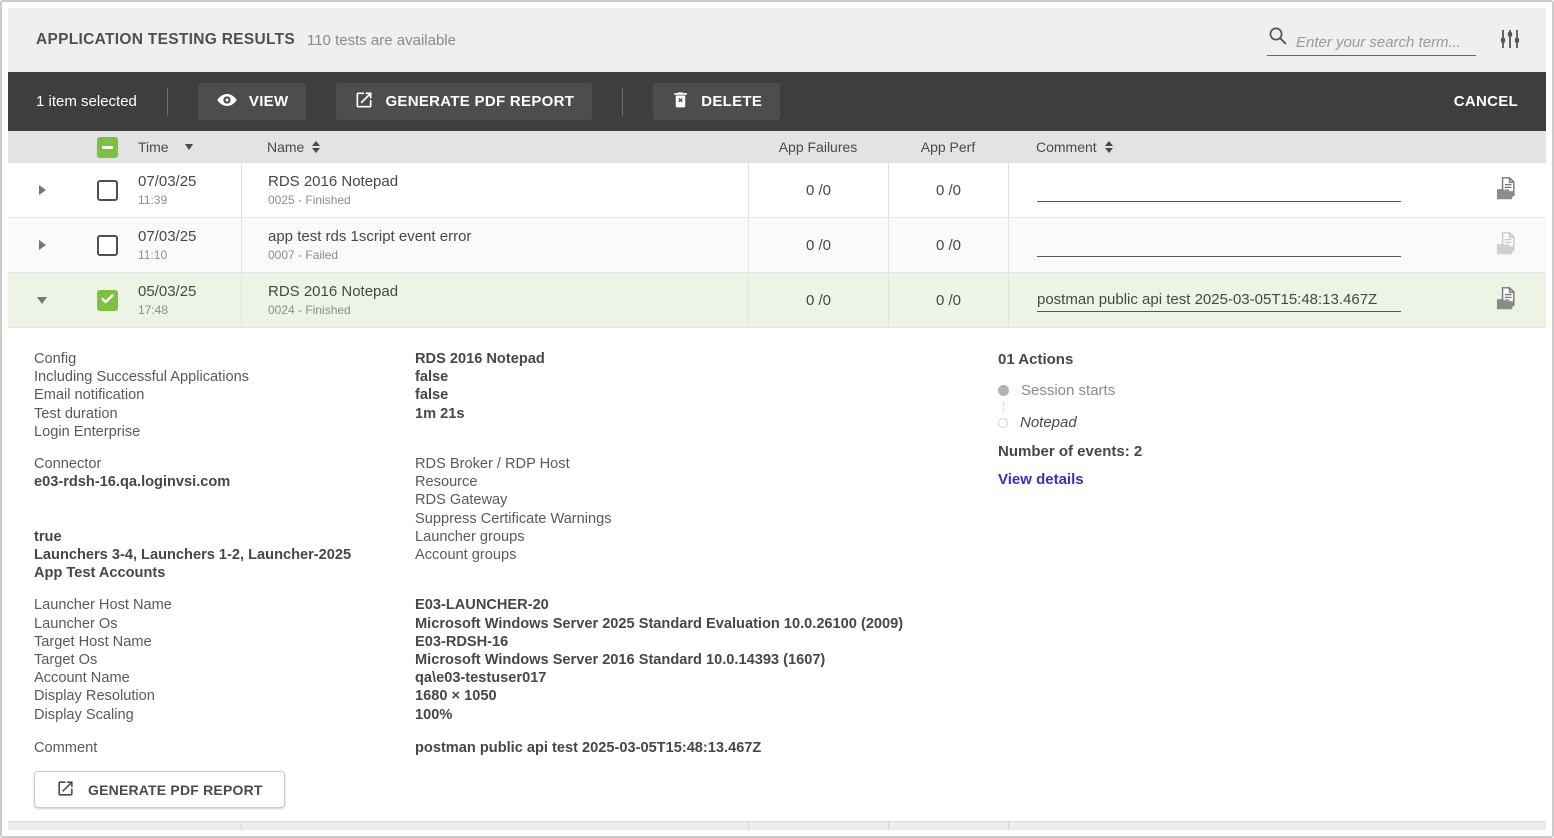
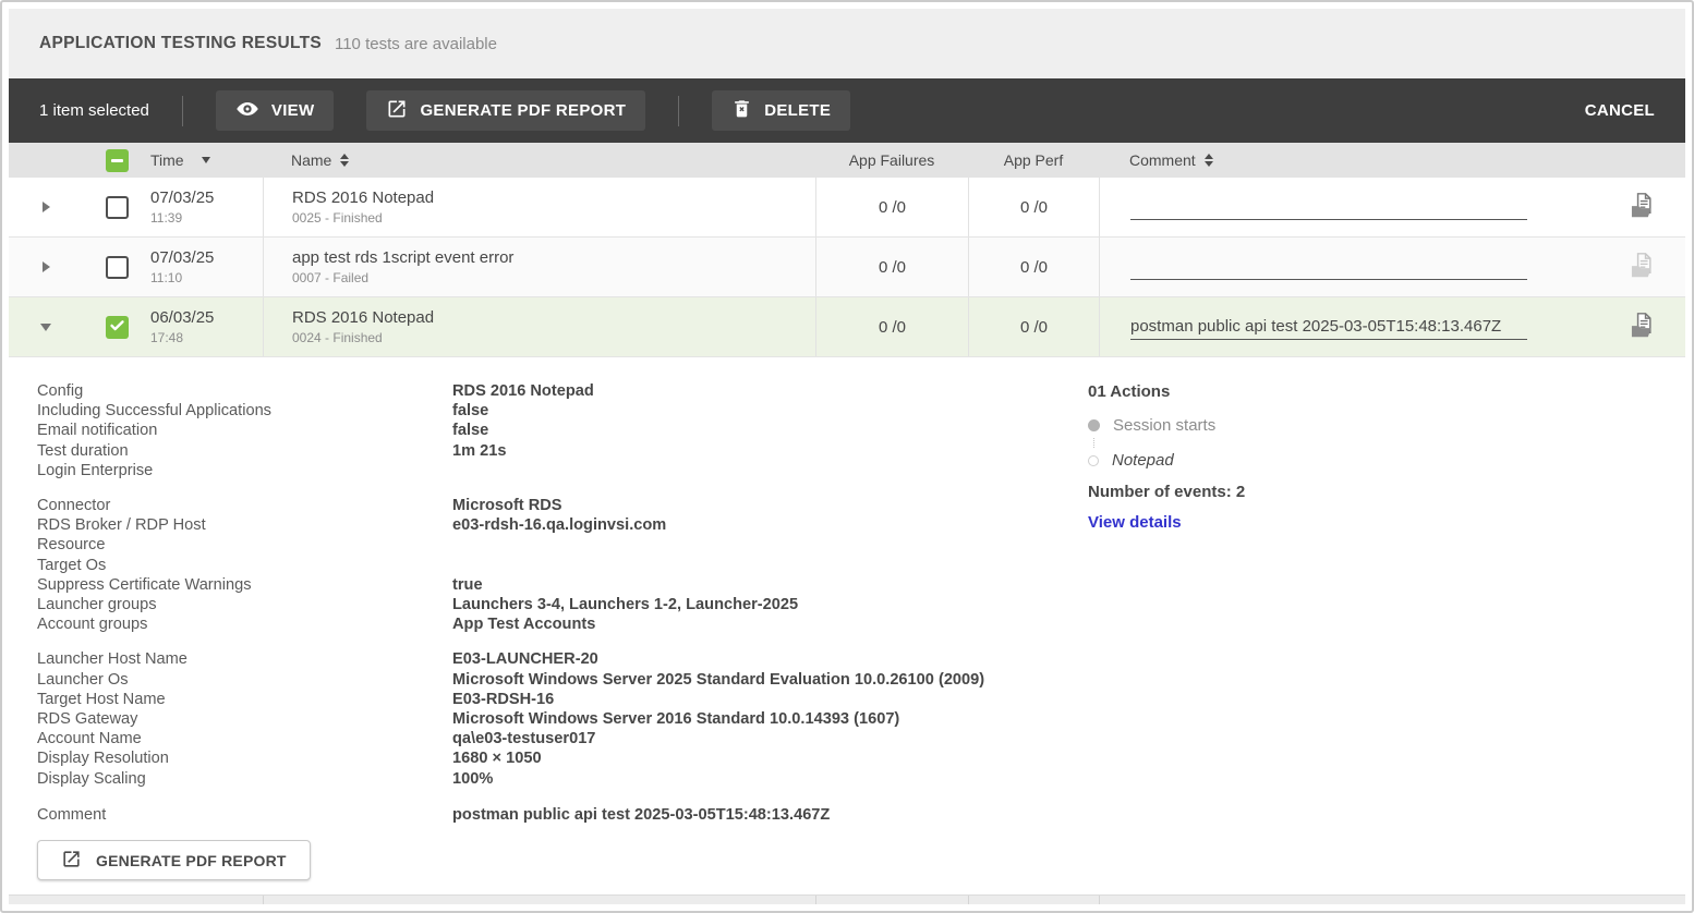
  APPLICATION TESTING RESULTS
  110 tests are available
- Enter your search term...
  1 item selected
  VIEW
  GENERATE PDF REPORT
  DELETE
  CANCEL
  Time
  Name
  App Failures
  App Perf
  Comment
  07/03/25
  11:39
  RDS 2016 Notepad
  0025 - Finished
  0 /0
  0 /0
  07/03/25
  11:10
  app test rds 1script event error
  0007 - Failed
  0 /0
  0 /0
- 05/03/25
+ 06/03/25
  17:48
  RDS 2016 Notepad
  0024 - Finished
  0 /0
  0 /0
  postman public api test 2025-03-05T15:48:13.467Z
  Config
  RDS 2016 Notepad
  Including Successful Applications
  false
  Email notification
  false
  Test duration
  1m 21s
  Login Enterprise
  Connector
+ Microsoft RDS
  RDS Broker / RDP Host
  e03-rdsh-16.qa.loginvsi.com
  Resource
- RDS Gateway
+ Target Os
  Suppress Certificate Warnings
  true
  Launcher groups
  Launchers 3-4, Launchers 1-2, Launcher-2025
  Account groups
  App Test Accounts
  Launcher Host Name
  E03-LAUNCHER-20
  Launcher Os
  Microsoft Windows Server 2025 Standard Evaluation 10.0.26100 (2009)
  Target Host Name
  E03-RDSH-16
- Target Os
+ RDS Gateway
  Microsoft Windows Server 2016 Standard 10.0.14393 (1607)
  Account Name
  qa\e03-testuser017
  Display Resolution
  1680 × 1050
  Display Scaling
  100%
  Comment
  postman public api test 2025-03-05T15:48:13.467Z
  GENERATE PDF REPORT
  01 Actions
  Session starts
  Notepad
  Number of events: 2
  View details
